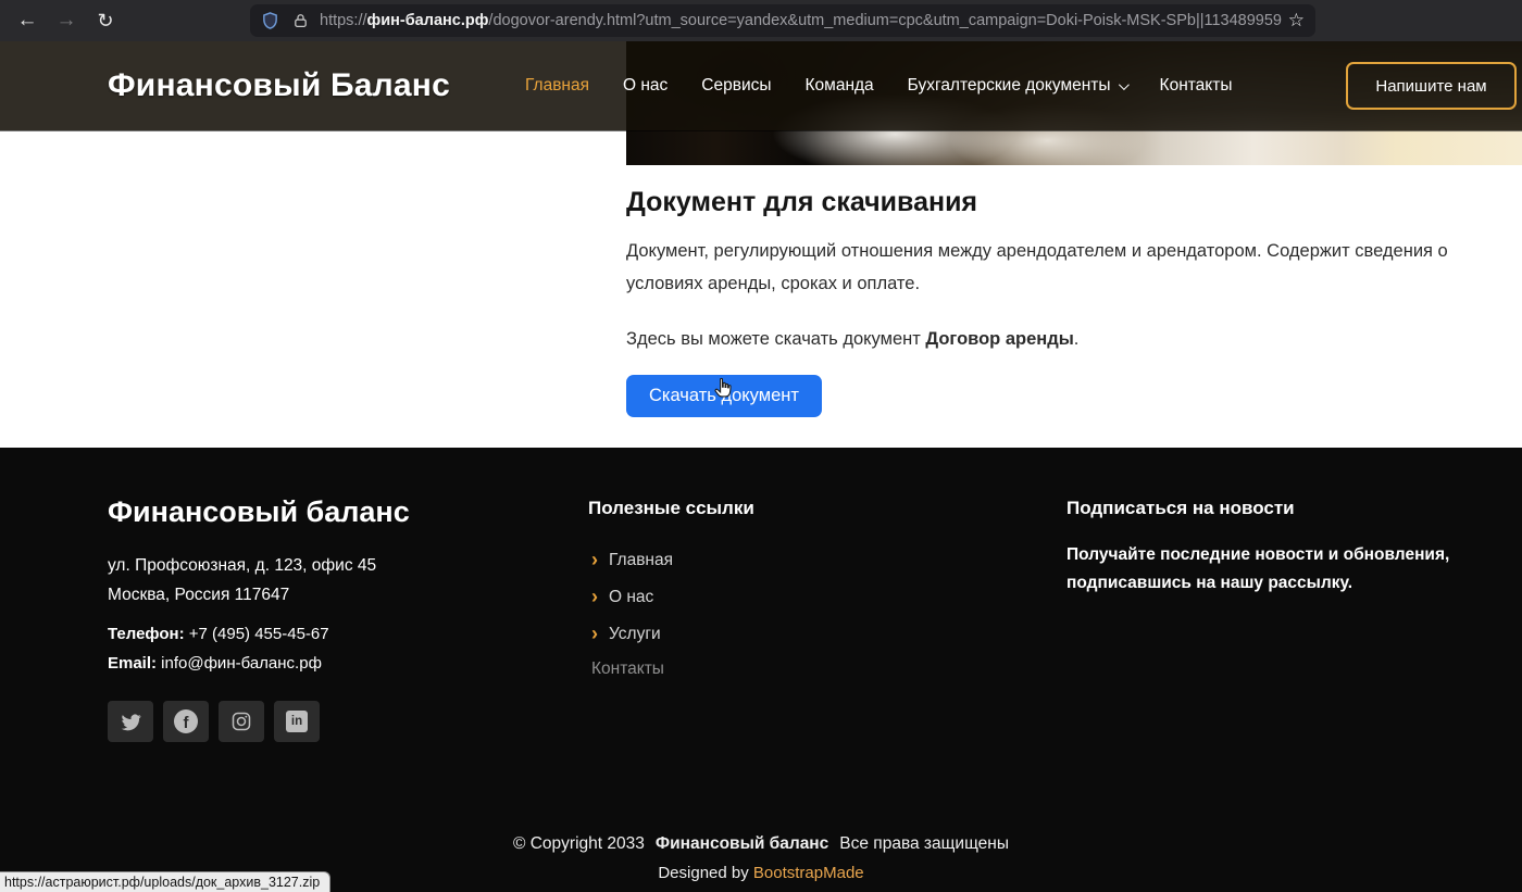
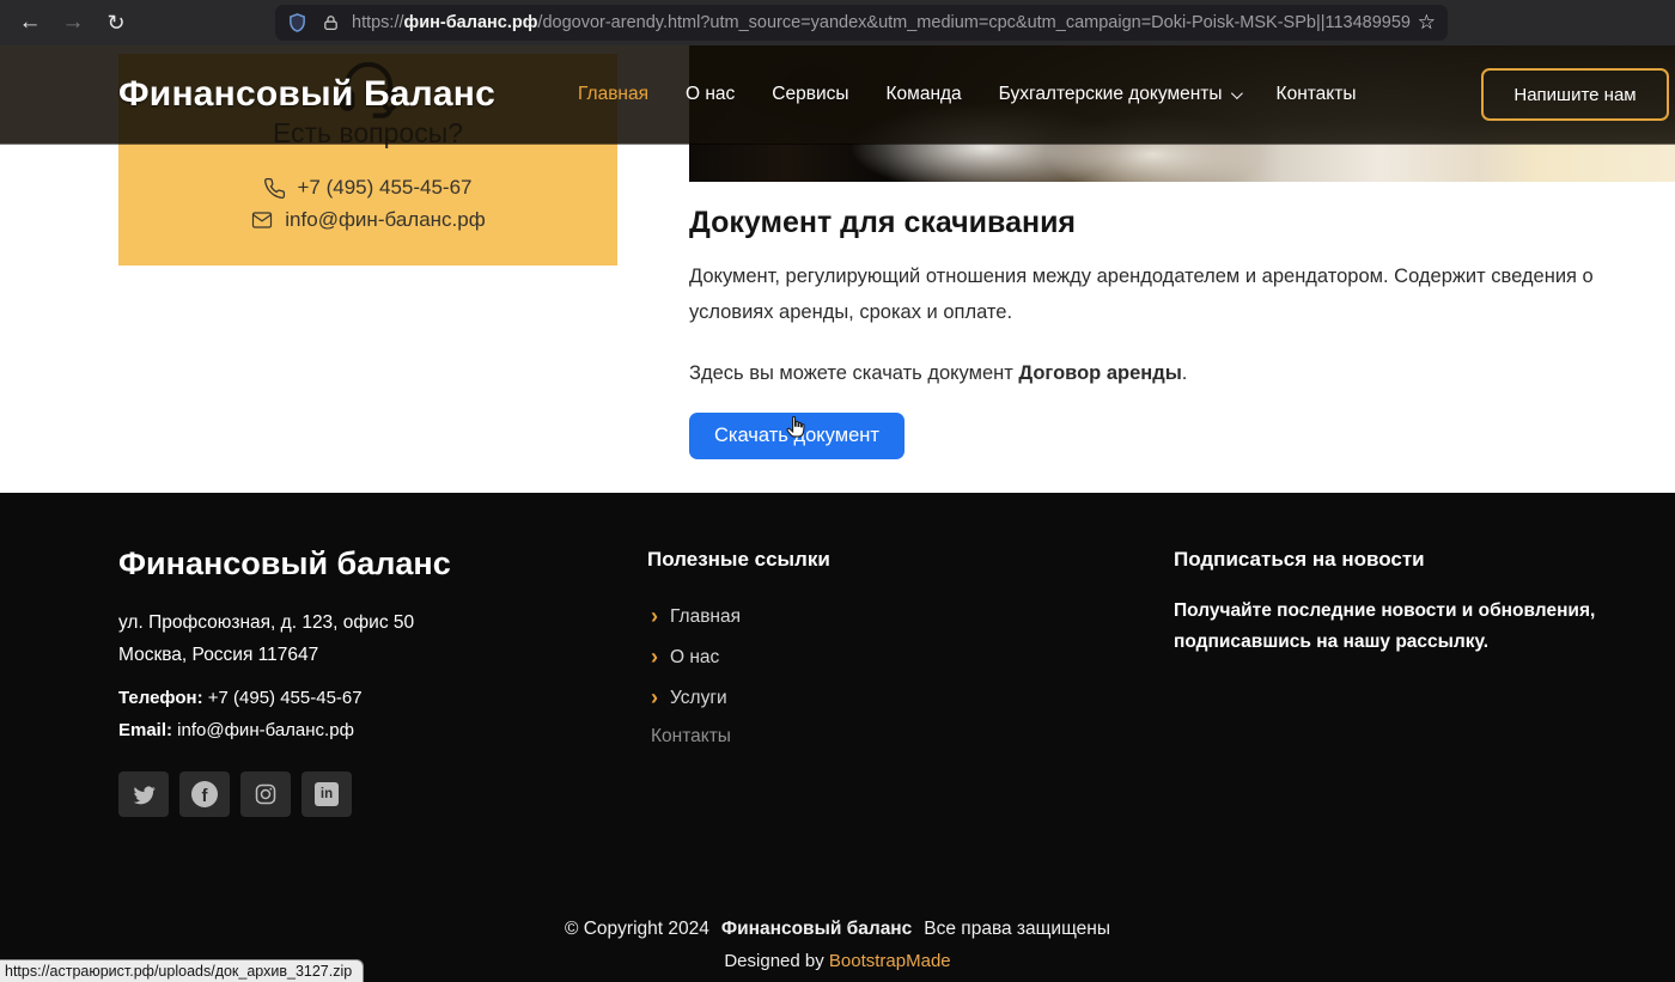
  ←
  →
  ↻
  https://фин-баланс.рф/dogovor-arendy.html?utm_source=yandex&utm_medium=cpc&utm_campaign=Doki-Poisk-MSK-SPb||113489959
  ☆
+ Есть вопросы?
+ +7 (495) 455-45-67
+ info@фин-баланс.рф
  Финансовый Баланс
  Главная
  О нас
  Сервисы
  Команда
  Бухгалтерские документы
  Контакты
  Напишите нам
  Документ для скачивания
  Документ, регулирующий отношения между арендодателем и арендатором. Содержит сведения о условиях аренды, сроках и оплате.
  Здесь вы можете скачать документ Договор аренды.
  Скачатьокумент
  Финансовый баланс
- ул. Профсоюзная, д. 123, офис 45
+ ул. Профсоюзная, д. 123, офис 50
  Москва, Россия 117647
  Телефон: +7 (495) 455-45-67
  Email: info@фин-баланс.рф
  f
  in
  Полезные ссылки
  ›
  Главная
  ›
  О нас
  ›
  Услуги
  Контакты
  Подписаться на новости
  Получайте последние новости и обновления, подписавшись на нашу рассылку.
- © Copyright 2033 Финансовый баланс Все права защищены
+ © Copyright 2024 Финансовый баланс Все права защищены
  Designed by BootstrapMade
  https://астраюрист.рф/uploads/док_архив_3127.zip
